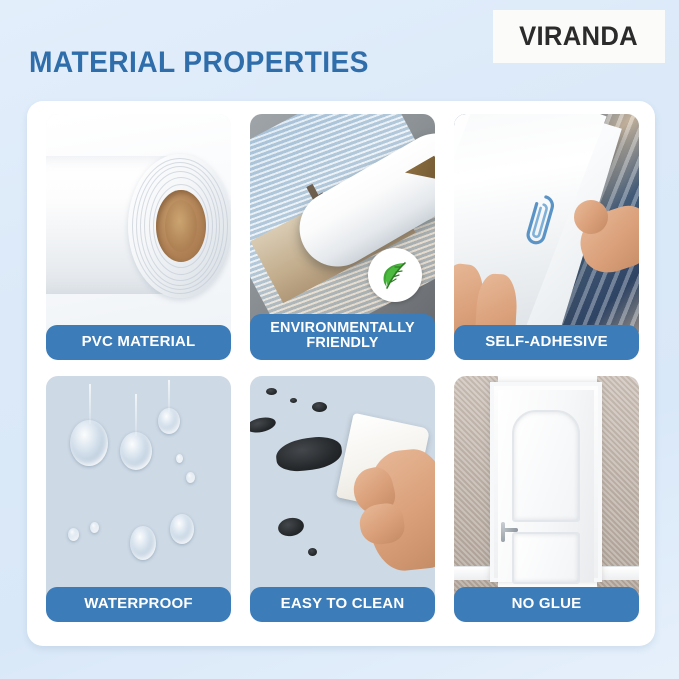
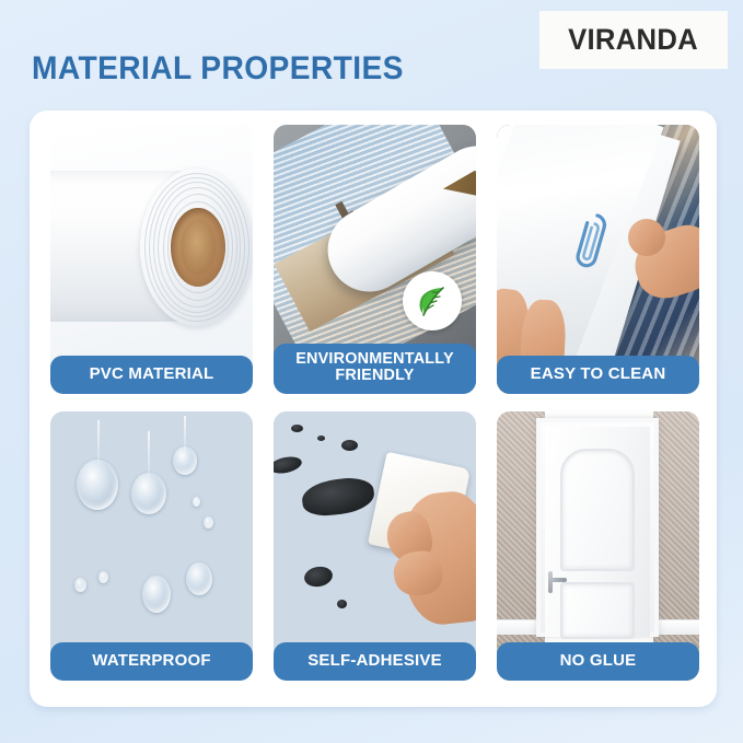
  MATERIAL PROPERTIES
  VIRANDA
  PVC MATERIAL
  ENVIRONMENTALLY
  FRIENDLY
- SELF-ADHESIVE
+ EASY TO CLEAN
  WATERPROOF
- EASY TO CLEAN
+ SELF-ADHESIVE
  NO GLUE
